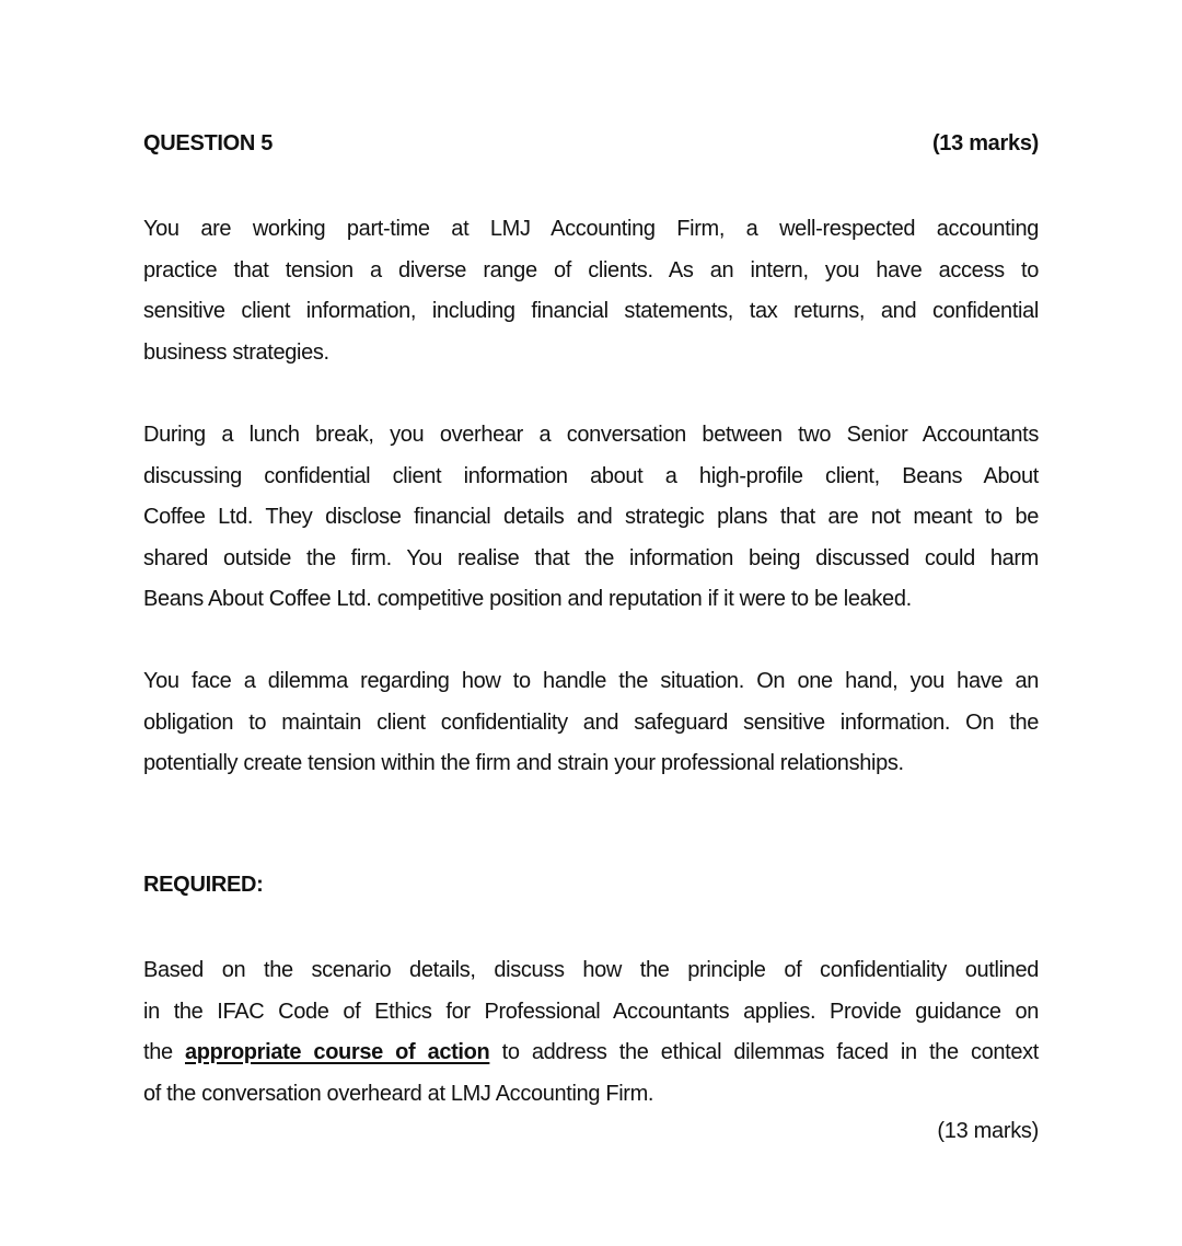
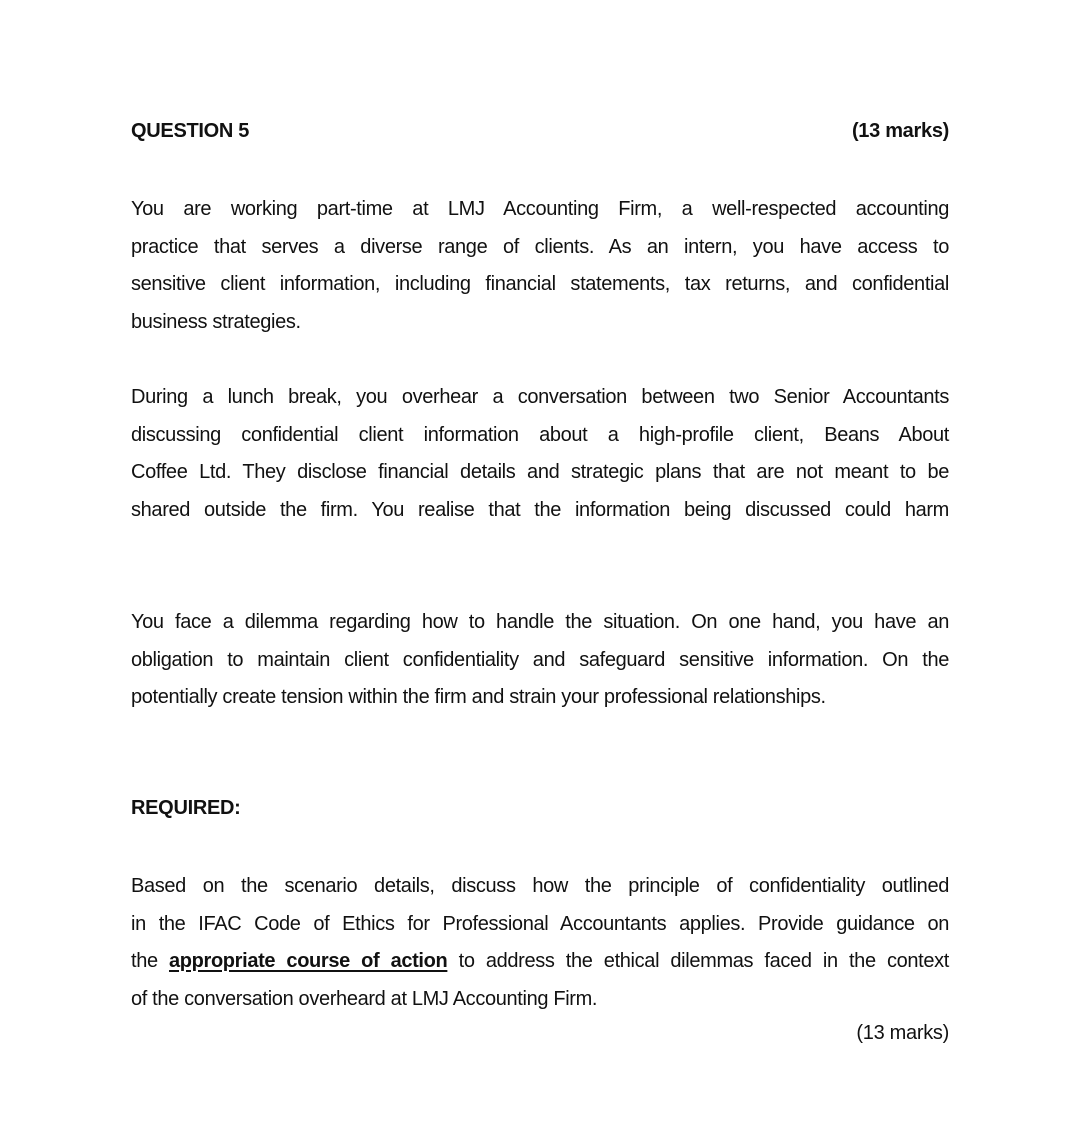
  QUESTION 5
  (13 marks)
  You are working part-time at LMJ Accounting Firm, a well-respected accounting
- practice that tension a diverse range of clients. As an intern, you have access to
+ practice that serves a diverse range of clients. As an intern, you have access to
  sensitive client information, including financial statements, tax returns, and confidential
  business strategies.
  During a lunch break, you overhear a conversation between two Senior Accountants
  discussing confidential client information about a high-profile client, Beans About
  Coffee Ltd. They disclose financial details and strategic plans that are not meant to be
  shared outside the firm. You realise that the information being discussed could harm
- Beans About Coffee Ltd. competitive position and reputation if it were to be leaked.
  You face a dilemma regarding how to handle the situation. On one hand, you have an
  obligation to maintain client confidentiality and safeguard sensitive information. On the
  potentially create tension within the firm and strain your professional relationships.
  REQUIRED:
  Based on the scenario details, discuss how the principle of confidentiality outlined
  in the IFAC Code of Ethics for Professional Accountants applies. Provide guidance on
  the appropriate course of action to address the ethical dilemmas faced in the context
  of the conversation overheard at LMJ Accounting Firm.
  (13 marks)
